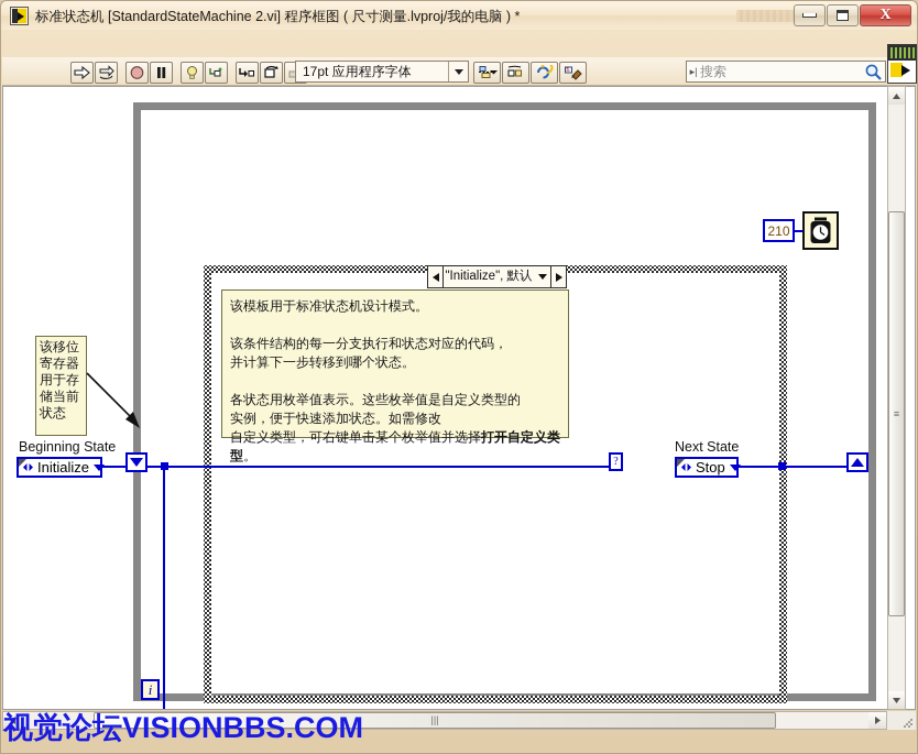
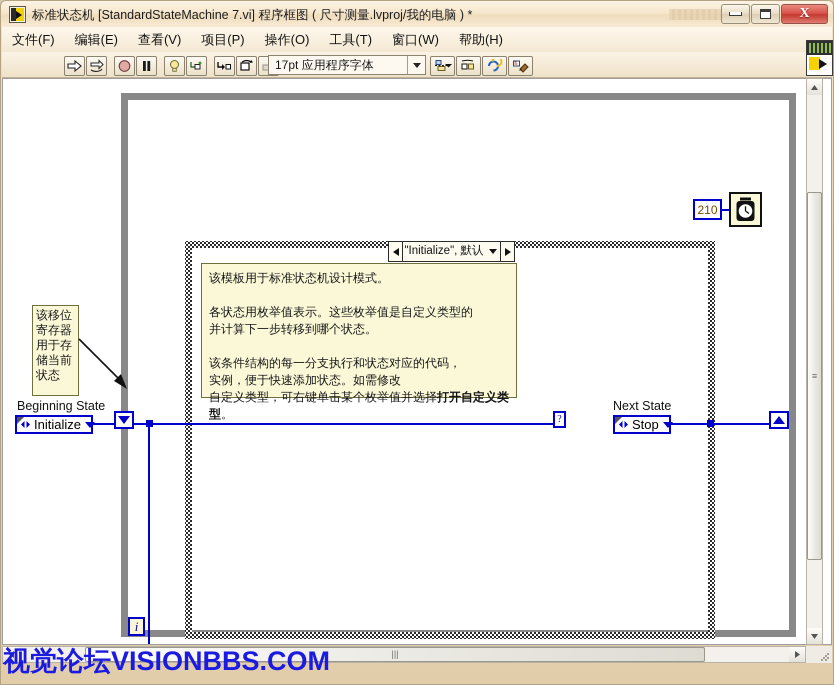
- 标准状态机 [StandardStateMachine 2.vi] 程序框图 ( 尺寸测量.lvproj/我的电脑 ) *
+ 标准状态机 [StandardStateMachine 7.vi] 程序框图 ( 尺寸测量.lvproj/我的电脑 ) *
  X
+ 文件(F)
+ 编辑(E)
+ 查看(V)
+ 项目(P)
+ 操作(O)
+ 工具(T)
+ 窗口(W)
+ 帮助(H)
  17pt 应用程序字体
- ▸|
- 搜索
  "Initialize", 默认
  ?
  该模板用于标准状态机设计模式。
- 该条件结构的每一分支执行和状态对应的代码，
+ 各状态用枚举值表示。这些枚举值是自定义类型的
  并计算下一步转移到哪个状态。
- 各状态用枚举值表示。这些枚举值是自定义类型的
+ 该条件结构的每一分支执行和状态对应的代码，
  实例，便于快速添加状态。如需修改
  自定义类型，可右键单击某个枚举值并选择打开自定义类型。
  该移位寄存器用于存储当前状态
  Beginning State
  Next State
  i
  Initialize
  Stop
  210
  ≡
  |||
  视觉论坛VISIONBBS.COM
